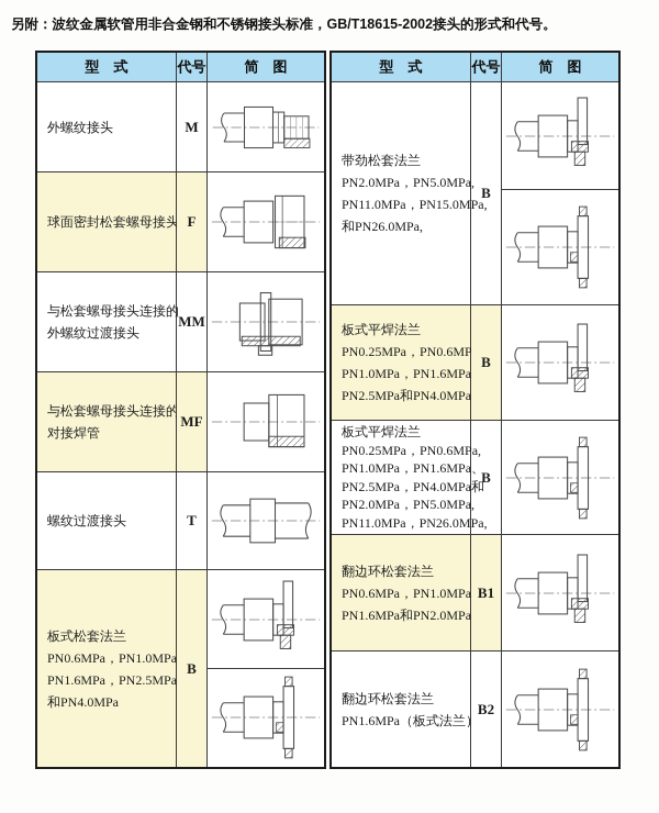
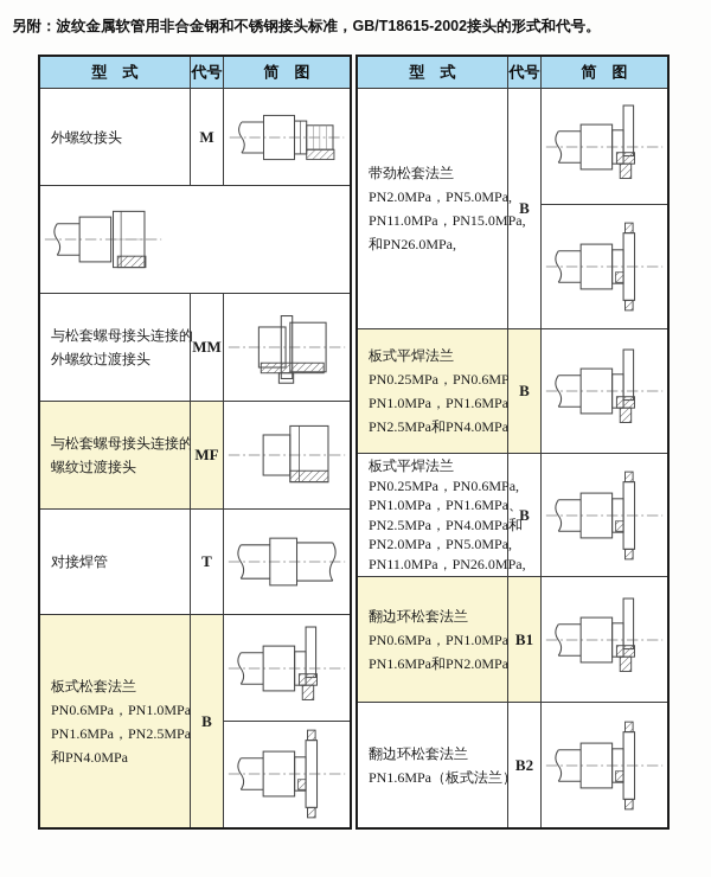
  另附：波纹金属软管用非合金钢和不锈钢接头标准，GB/T18615-2002接头的形式和代号。
  型 式
  代号
  简 图
  外螺纹接头
  M
- 球面密封松套螺母接头
- F
  与松套螺母接头连接的
  外螺纹过渡接头
  MM
  与松套螺母接头连接的
- 对接焊管
+ 螺纹过渡接头
  MF
- 螺纹过渡接头
+ 对接焊管
  T
  板式松套法兰
  PN0.6MPa，PN1.0MPa
  PN1.6MPa，PN2.5MPa
  和PN4.0MPa
  B
  型 式
  代号
  简 图
  带劲松套法兰
  PN2.0MPa，PN5.0MPa,
  PN11.0MPa，PN15.0MPa,
  和PN26.0MPa,
  B
  板式平焊法兰
  PN0.25MPa，PN0.6MP
  PN1.0MPa，PN1.6MPa
  PN2.5MPa和PN4.0MPa
  B
  板式平焊法兰
  PN0.25MPa，PN0.6MPa,
  PN1.0MPa，PN1.6MPa、
  PN2.5MPa，PN4.0MPa和
  PN2.0MPa，PN5.0MPa,
  PN11.0MPa，PN26.0MPa,
  B
  翻边环松套法兰
  PN0.6MPa，PN1.0MPa
  PN1.6MPa和PN2.0MPa
  B1
  翻边环松套法兰
  PN1.6MPa（板式法兰）
  B2
